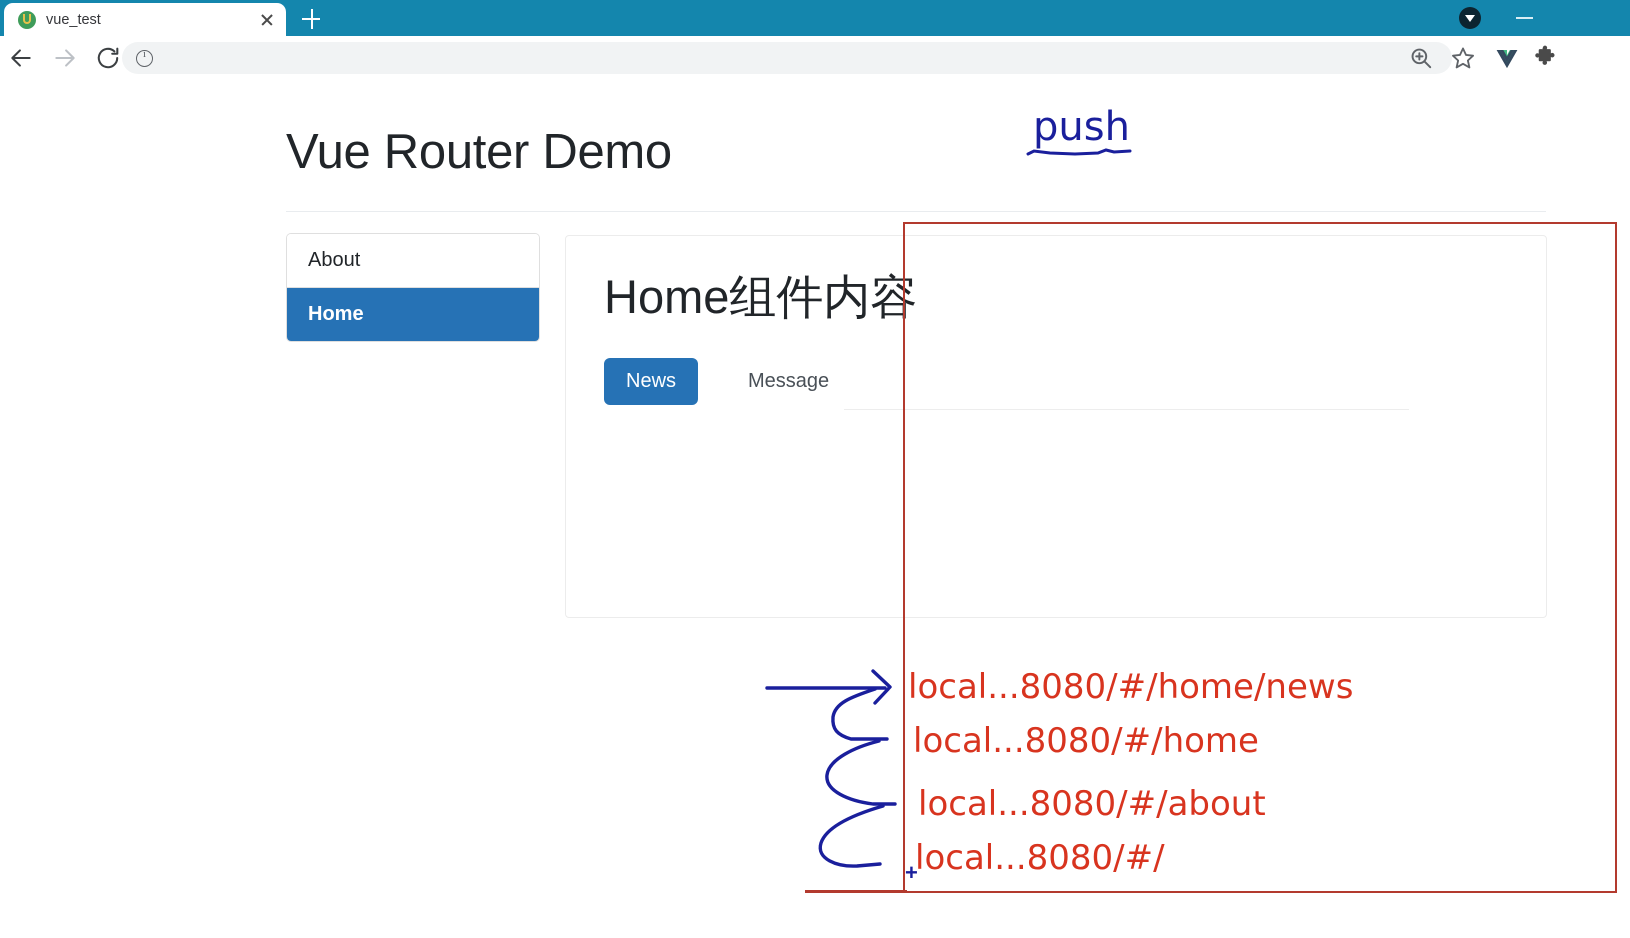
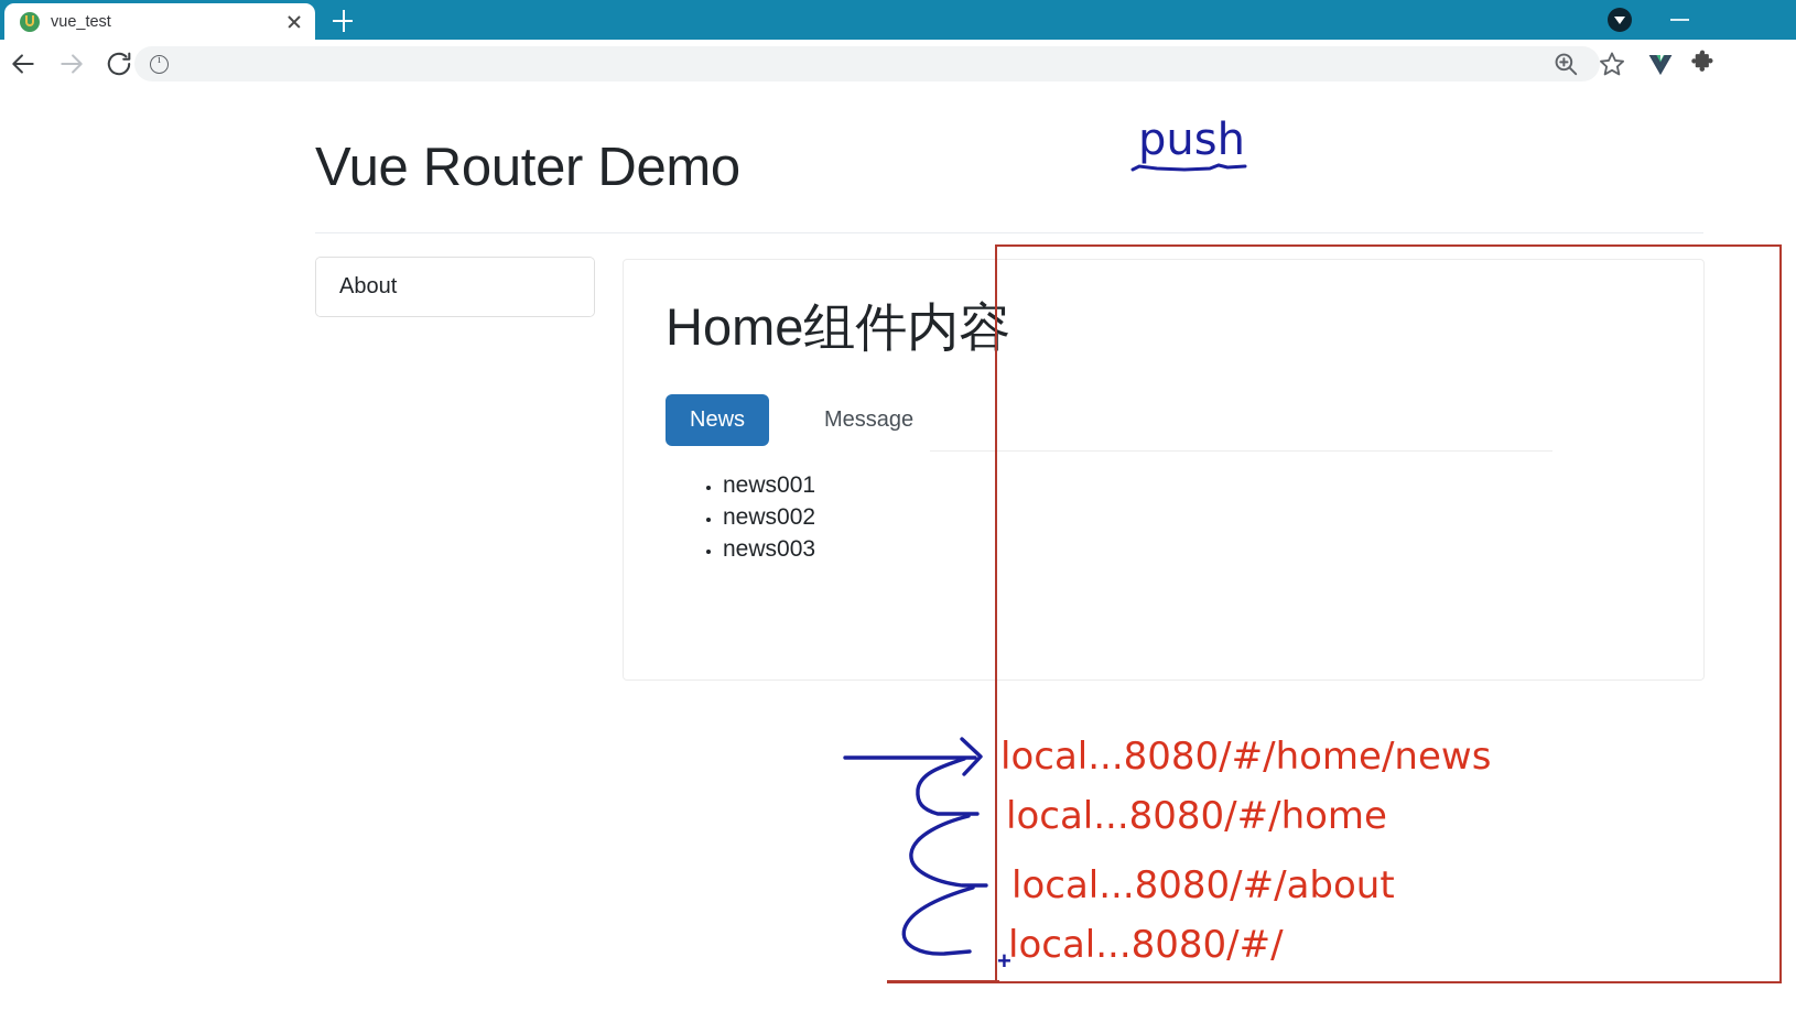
  vue_test
  Vue Router Demo
  About
- Home
  Home组件内容
  News
  Message
+ news001
+ news002
+ news003
  push
  local...8080/#/home/news
  local...8080/#/home
  local...8080/#/about
  local...8080/#/
  +
